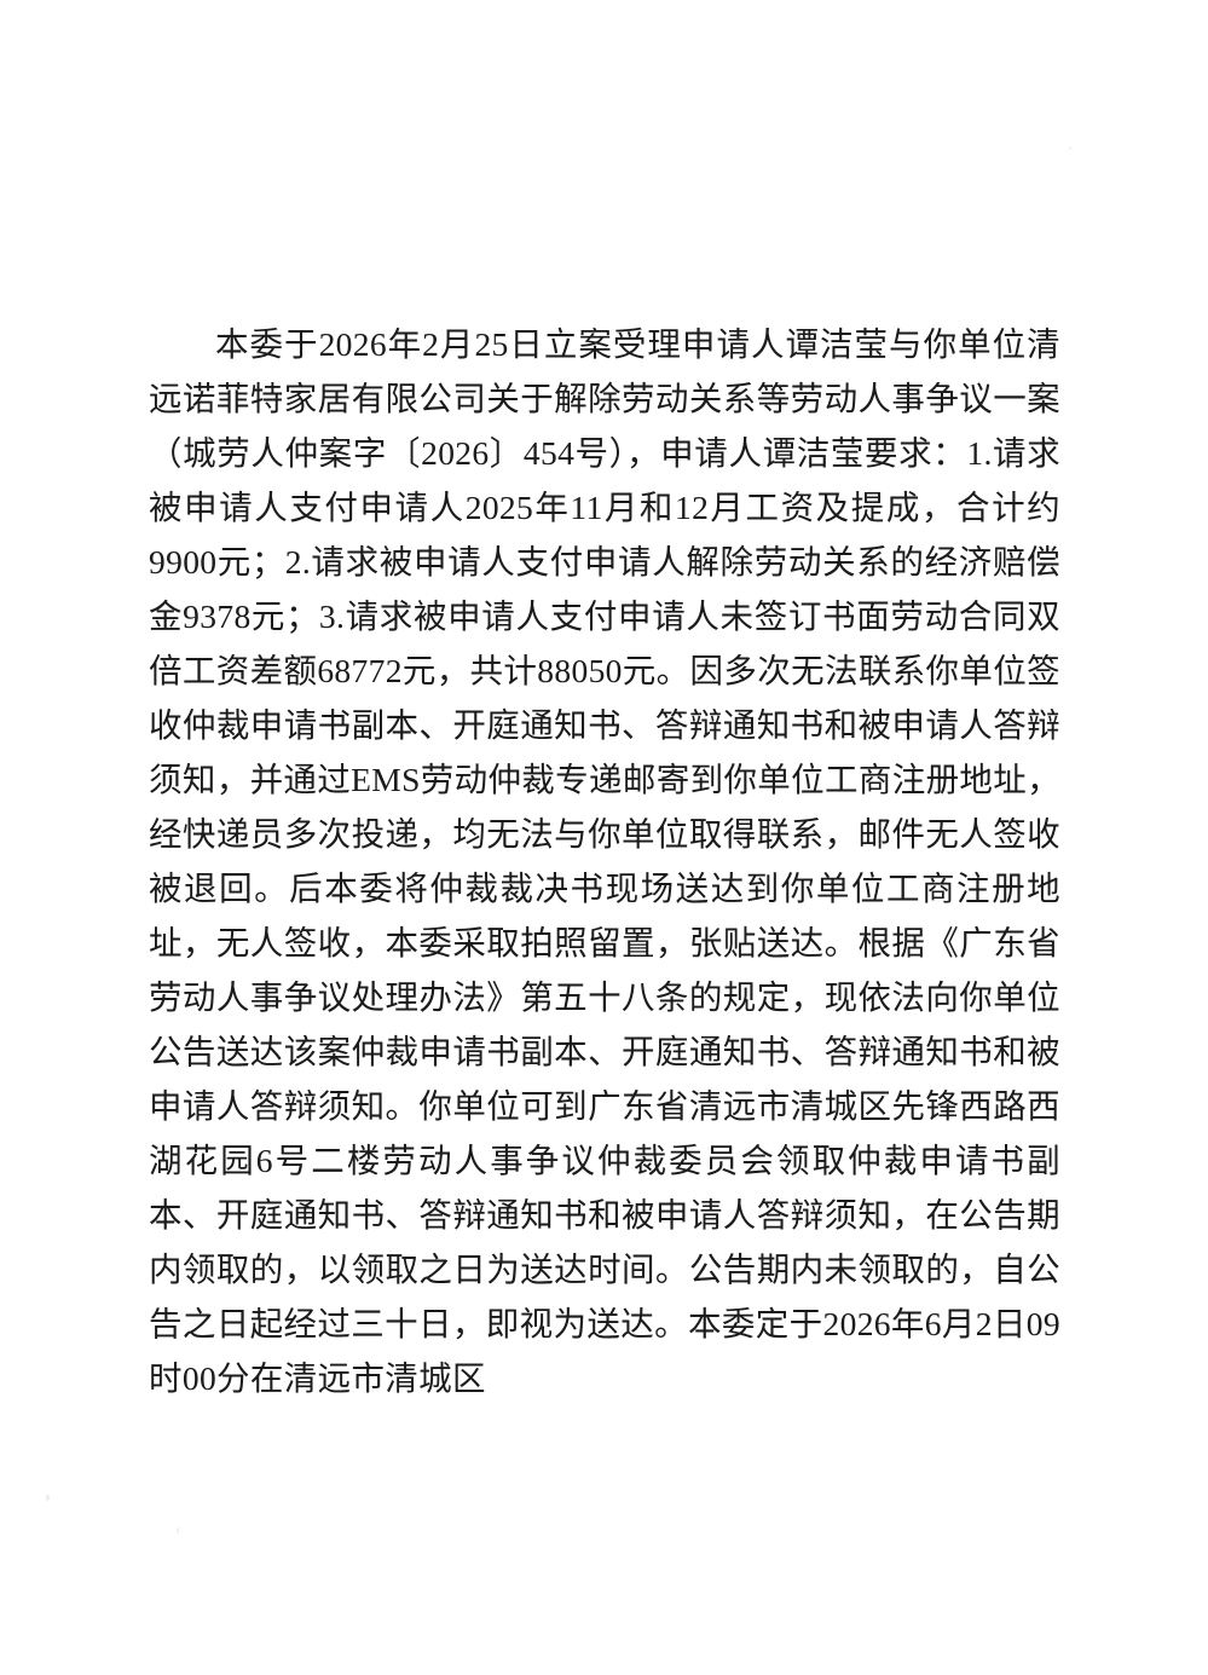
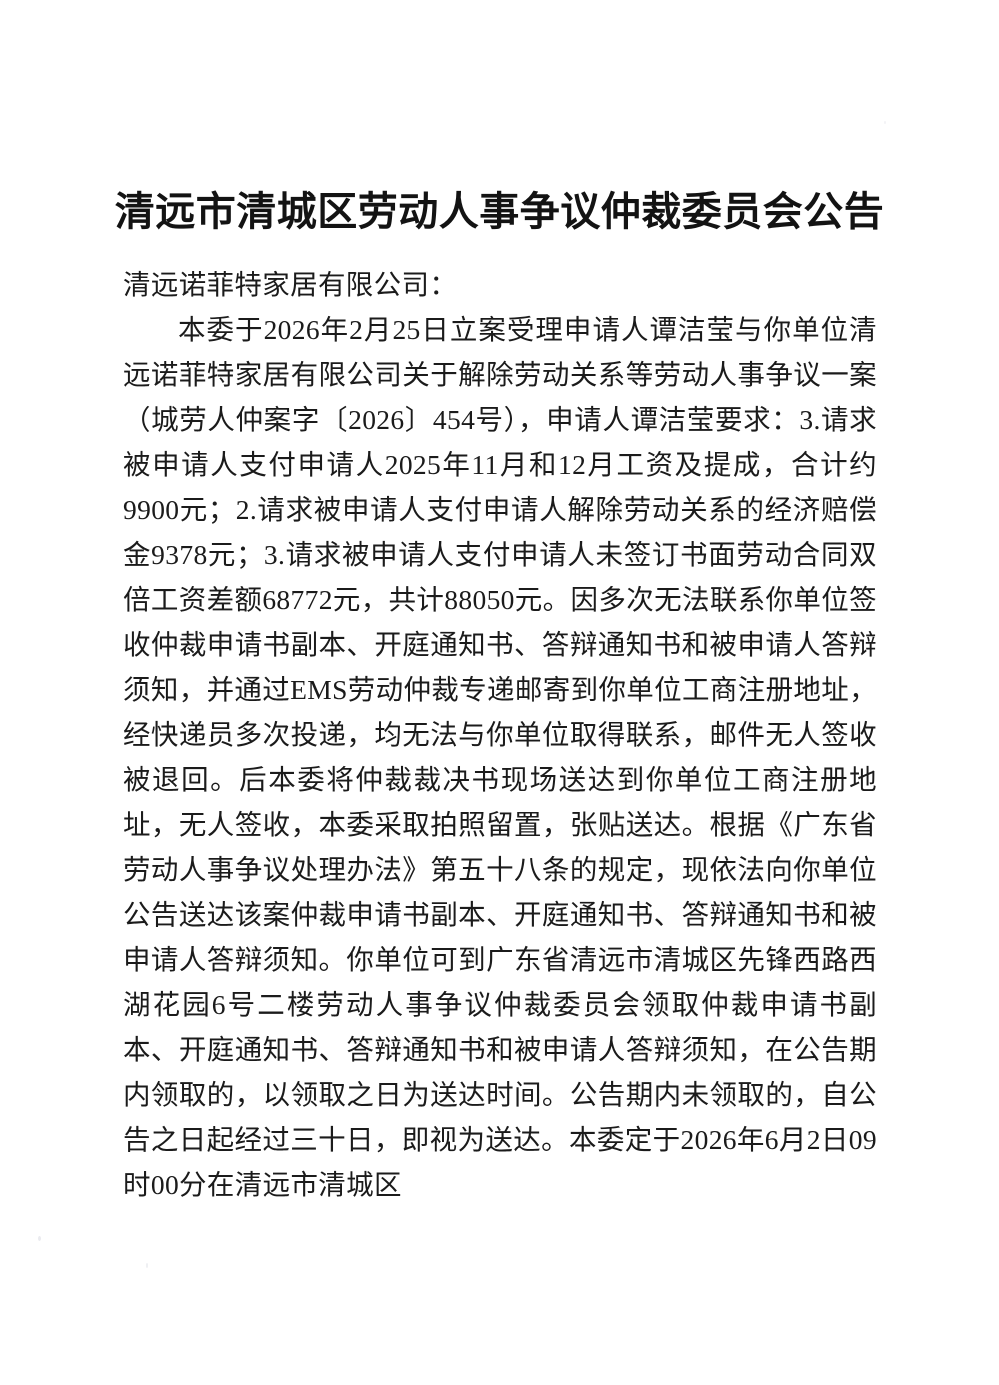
+ 清远市清城区劳动人事争议仲裁委员会公告
+ 清远诺菲特家居有限公司：
- 本委于2026年2月25日立案受理申请人谭洁莹与你单位清远诺菲特家居有限公司关于解除劳动关系等劳动人事争议一案（城劳人仲案字〔2026〕454号），申请人谭洁莹要求：1.请求被申请人支付申请人2025年11月和12月工资及提成，合计约9900元；2.请求被申请人支付申请人解除劳动关系的经济赔偿金9378元；3.请求被申请人支付申请人未签订书面劳动合同双倍工资差额68772元，共计88050元。因多次无法联系你单位签收仲裁申请书副本、开庭通知书、答辩通知书和被申请人答辩须知，并通过EMS劳动仲裁专递邮寄到你单位工商注册地址，经快递员多次投递，均无法与你单位取得联系，邮件无人签收被退回。后本委将仲裁裁决书现场送达到你单位工商注册地址，无人签收，本委采取拍照留置，张贴送达。根据《广东省劳动人事争议处理办法》第五十八条的规定，现依法向你单位公告送达该案仲裁申请书副本、开庭通知书、答辩通知书和被申请人答辩须知。你单位可到广东省清远市清城区先锋西路西湖花园6号二楼劳动人事争议仲裁委员会领取仲裁申请书副本、开庭通知书、答辩通知书和被申请人答辩须知，在公告期内领取的，以领取之日为送达时间。公告期内未领取的，自公告之日起经过三十日，即视为送达。本委定于2026年6月2日09时00分在清远市清城区
+ 本委于2026年2月25日立案受理申请人谭洁莹与你单位清远诺菲特家居有限公司关于解除劳动关系等劳动人事争议一案（城劳人仲案字〔2026〕454号），申请人谭洁莹要求：3.请求被申请人支付申请人2025年11月和12月工资及提成，合计约9900元；2.请求被申请人支付申请人解除劳动关系的经济赔偿金9378元；3.请求被申请人支付申请人未签订书面劳动合同双倍工资差额68772元，共计88050元。因多次无法联系你单位签收仲裁申请书副本、开庭通知书、答辩通知书和被申请人答辩须知，并通过EMS劳动仲裁专递邮寄到你单位工商注册地址，经快递员多次投递，均无法与你单位取得联系，邮件无人签收被退回。后本委将仲裁裁决书现场送达到你单位工商注册地址，无人签收，本委采取拍照留置，张贴送达。根据《广东省劳动人事争议处理办法》第五十八条的规定，现依法向你单位公告送达该案仲裁申请书副本、开庭通知书、答辩通知书和被申请人答辩须知。你单位可到广东省清远市清城区先锋西路西湖花园6号二楼劳动人事争议仲裁委员会领取仲裁申请书副本、开庭通知书、答辩通知书和被申请人答辩须知，在公告期内领取的，以领取之日为送达时间。公告期内未领取的，自公告之日起经过三十日，即视为送达。本委定于2026年6月2日09时00分在清远市清城区
